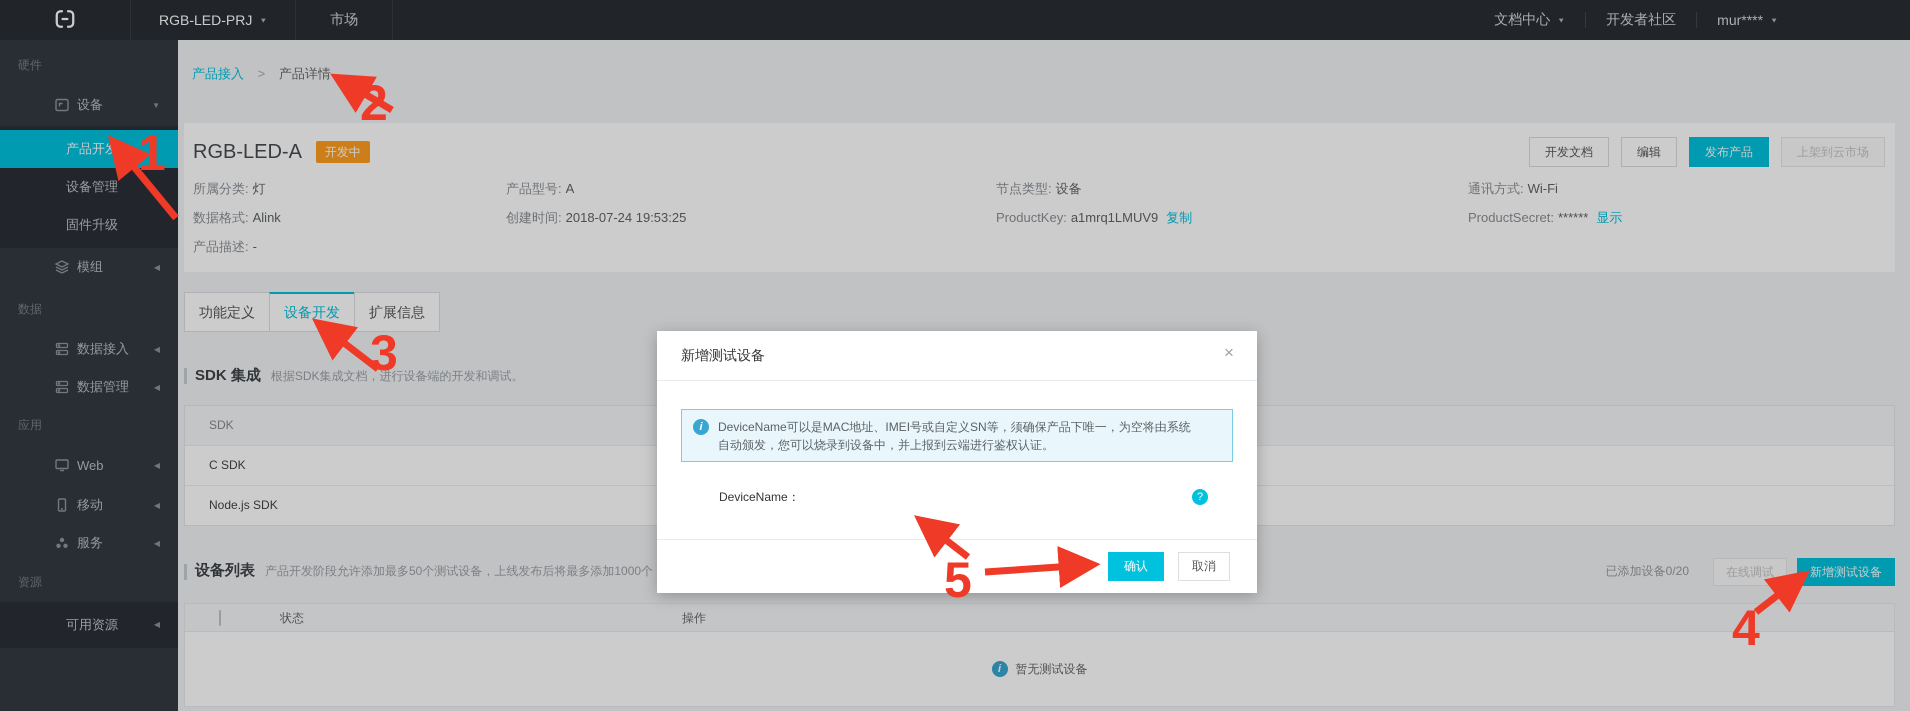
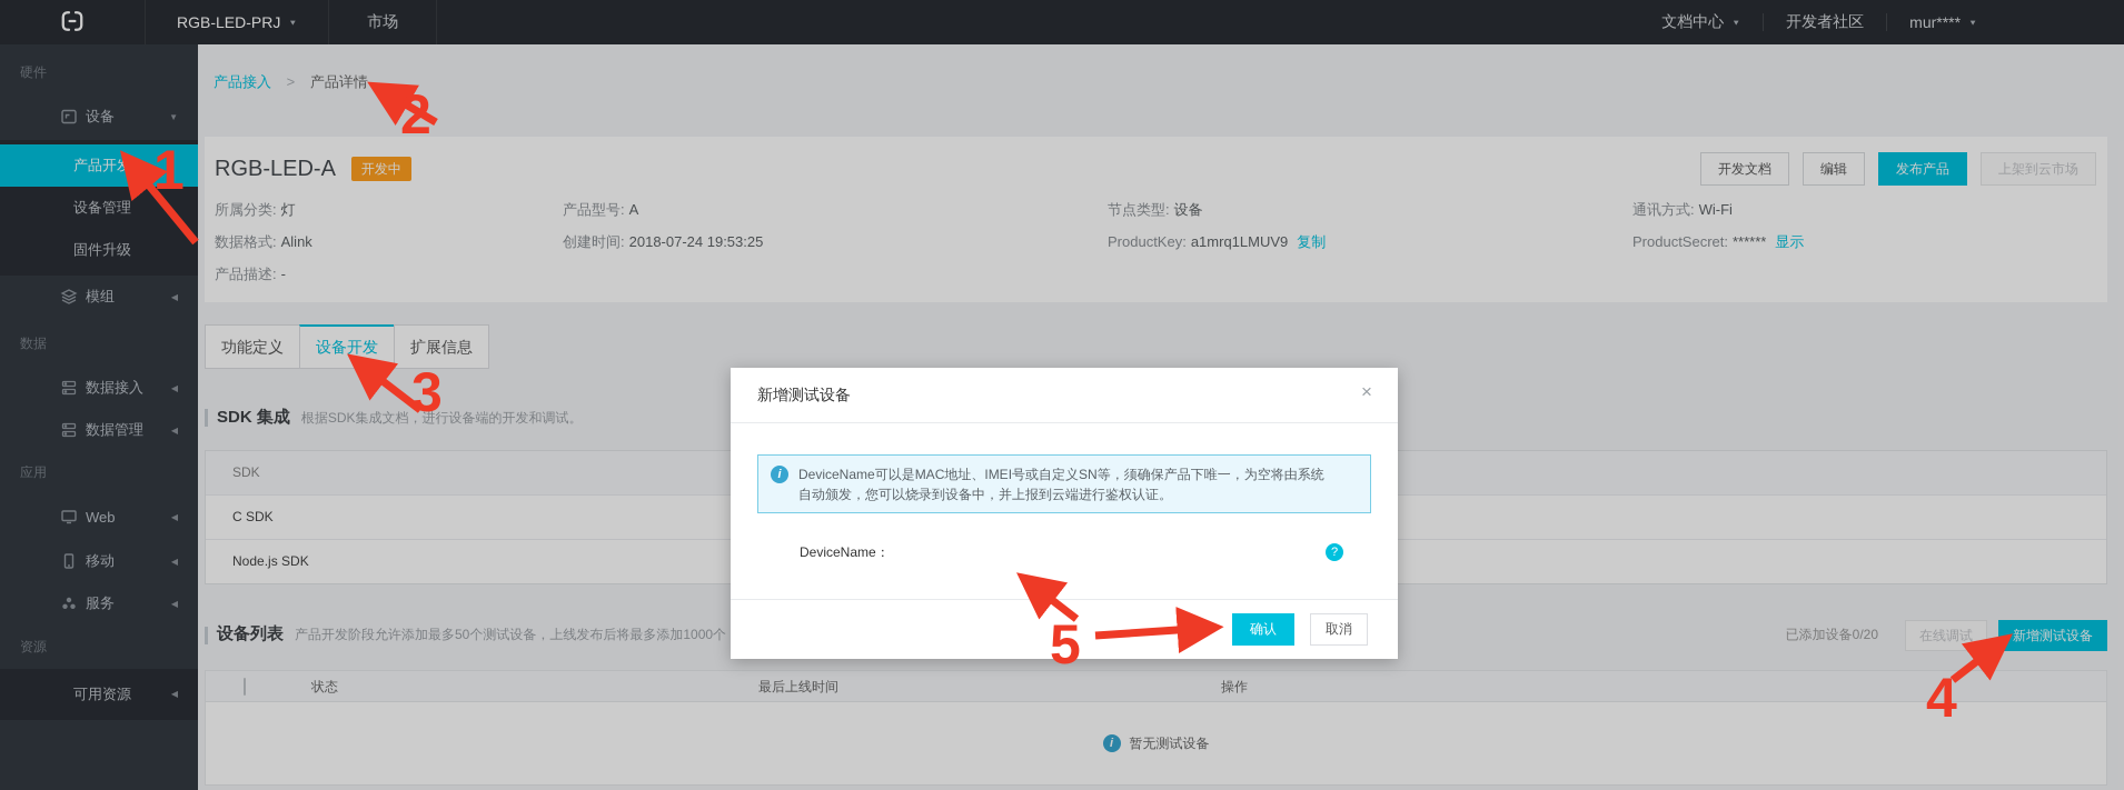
  RGB-LED-PRJ
  市场
  文档中心
  开发者社区
  mur****
  硬件
  设备
  ▼
  产品开发
  设备管理
  固件升级
  模组
  ◀
  数据
  数据接入
  ◀
  数据管理
  ◀
  应用
  Web
  ◀
  移动
  ◀
  服务
  ◀
  资源
  可用资源
  ◀
  产品接入 > 产品详情
  RGB-LED-A
  开发中
  开发文档
  编辑
  发布产品
  上架到云市场
  所属分类: 灯
  产品型号: A
  节点类型: 设备
  通讯方式: Wi-Fi
  数据格式: Alink
  创建时间: 2018-07-24 19:53:25
  ProductKey: a1mrq1LMUV9 复制
  ProductSecret: ****** 显示
  产品描述: -
  功能定义
  设备开发
  扩展信息
  SDK 集成
  根据SDK集成文档，进行设备端的开发和调试。
  SDK
  C SDK
  Node.js SDK
  设备列表
  产品开发阶段允许添加最多50个测试设备，上线发布后将最多添加1000个
  已添加设备0/20
  在线调试
  新增测试设备
  状态
+ 最后上线时间
  操作
  i
  暂无测试设备
  新增测试设备
  ×
  i
  DeviceName可以是MAC地址、IMEI号或自定义SN等，须确保产品下唯一，为空将由系统
  自动颁发，您可以烧录到设备中，并上报到云端进行鉴权认证。
  DeviceName：
  ?
  确认
  取消
  1
  2
  3
  4
  5
